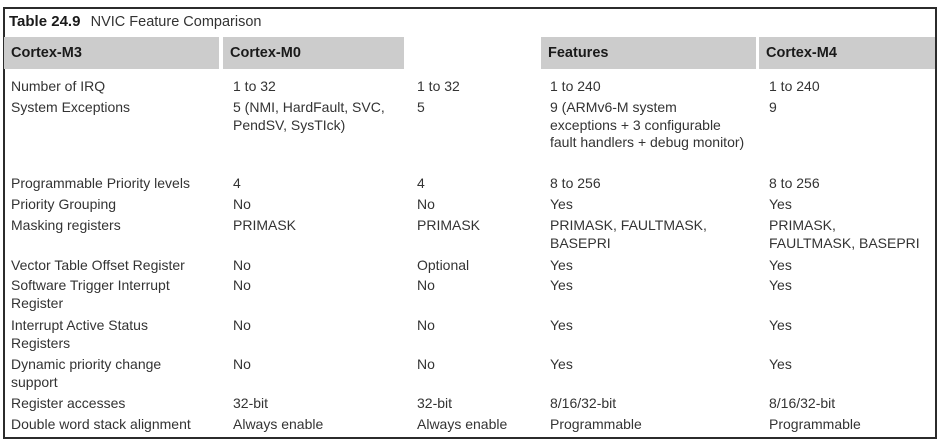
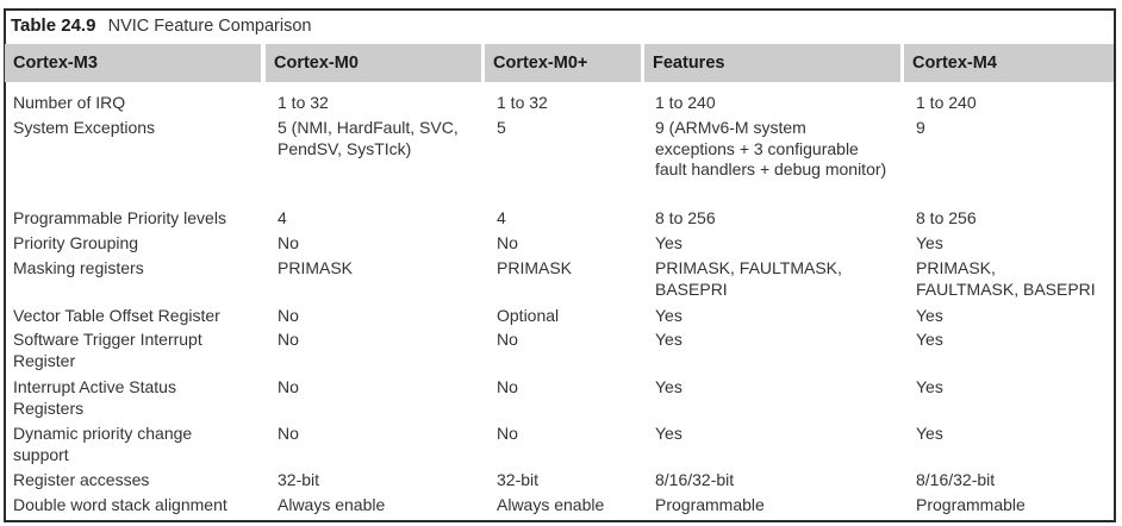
  Table 24.9 NVIC Feature Comparison
  Cortex-M3
  Cortex-M0
+ Cortex-M0+
  Features
  Cortex-M4
  Number of IRQ
  1 to 32
  1 to 32
  1 to 240
  1 to 240
  System Exceptions
  5 (NMI, HardFault, SVC, PendSV, SysTIck)
  5
  9 (ARMv6-M system exceptions + 3 configurable fault handlers + debug monitor)
  9
  Programmable Priority levels
  4
  4
  8 to 256
  8 to 256
  Priority Grouping
  No
  No
  Yes
  Yes
  Masking registers
  PRIMASK
  PRIMASK
  PRIMASK, FAULTMASK, BASEPRI
  PRIMASK, FAULTMASK, BASEPRI
  Vector Table Offset Register
  No
  Optional
  Yes
  Yes
  Software Trigger Interrupt Register
  No
  No
  Yes
  Yes
  Interrupt Active Status Registers
  No
  No
  Yes
  Yes
  Dynamic priority change support
  No
  No
  Yes
  Yes
  Register accesses
  32-bit
  32-bit
  8/16/32-bit
  8/16/32-bit
  Double word stack alignment
  Always enable
  Always enable
  Programmable
  Programmable
